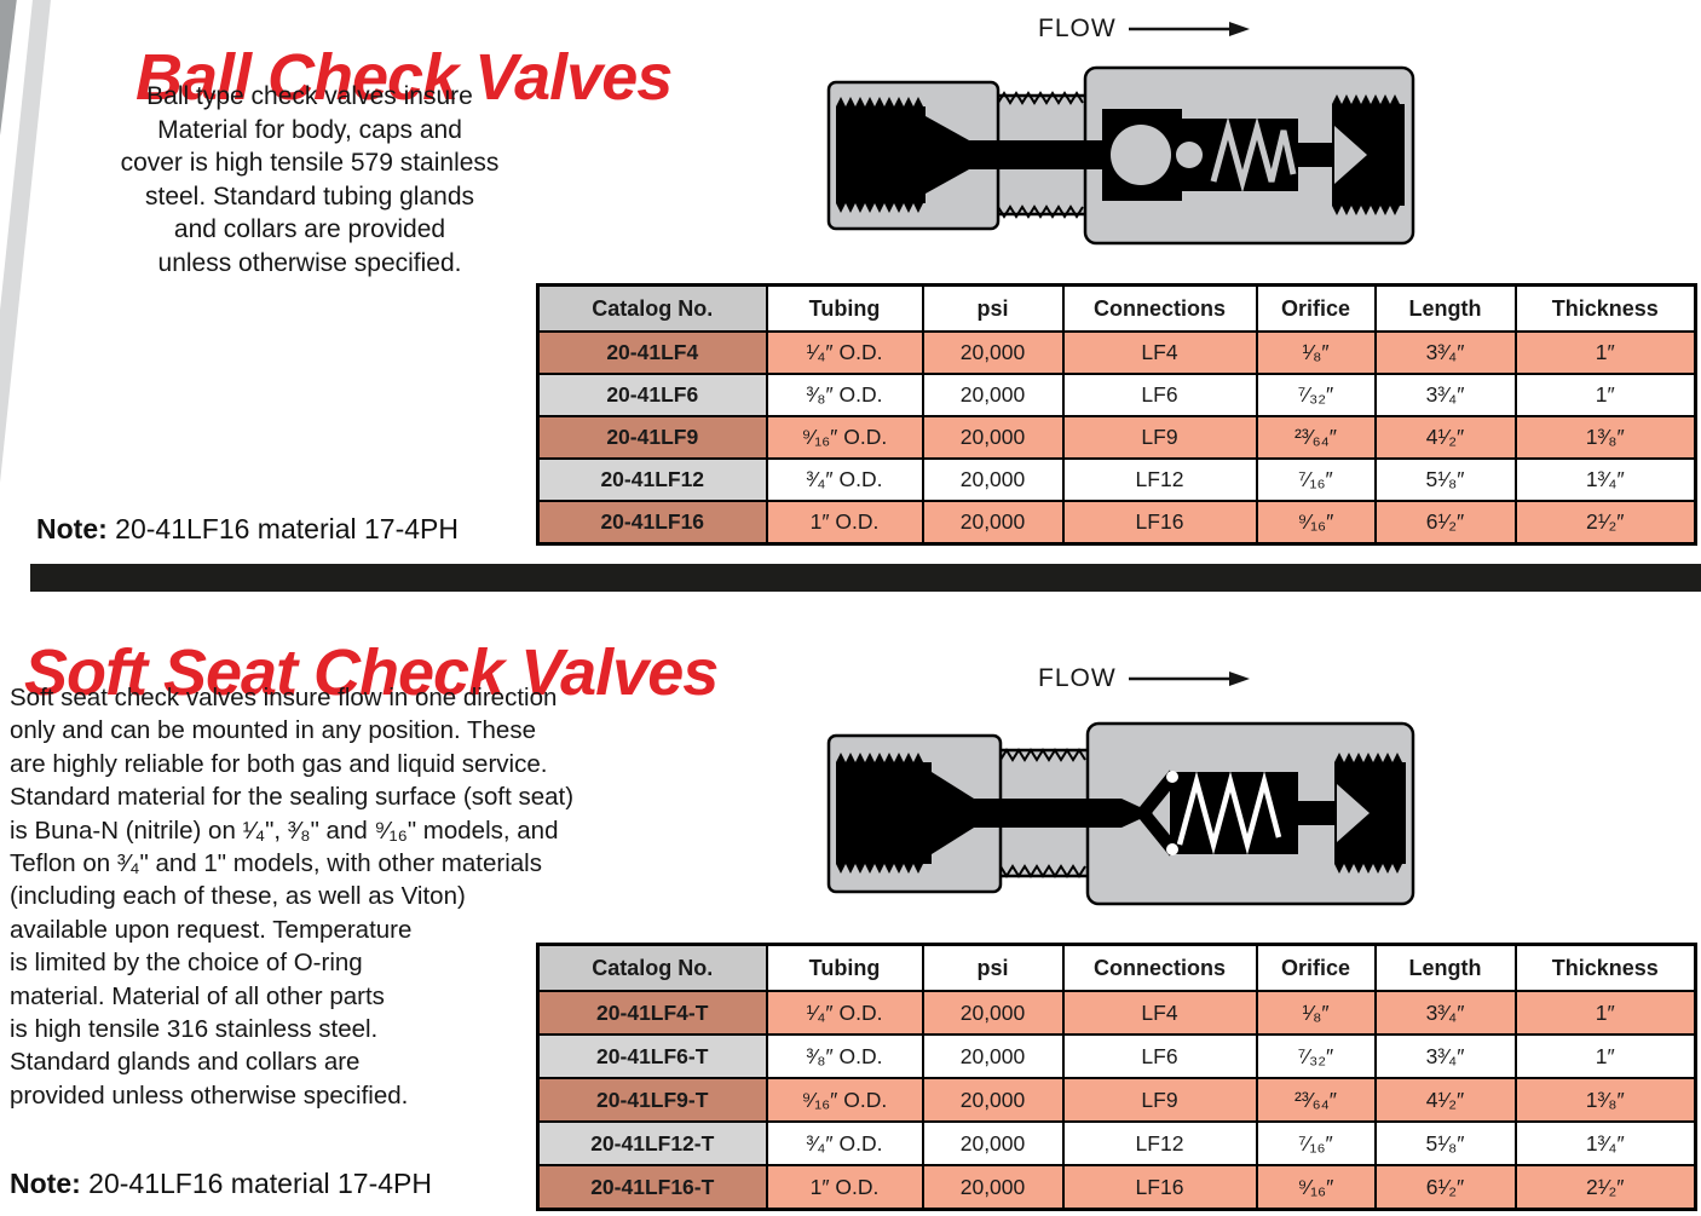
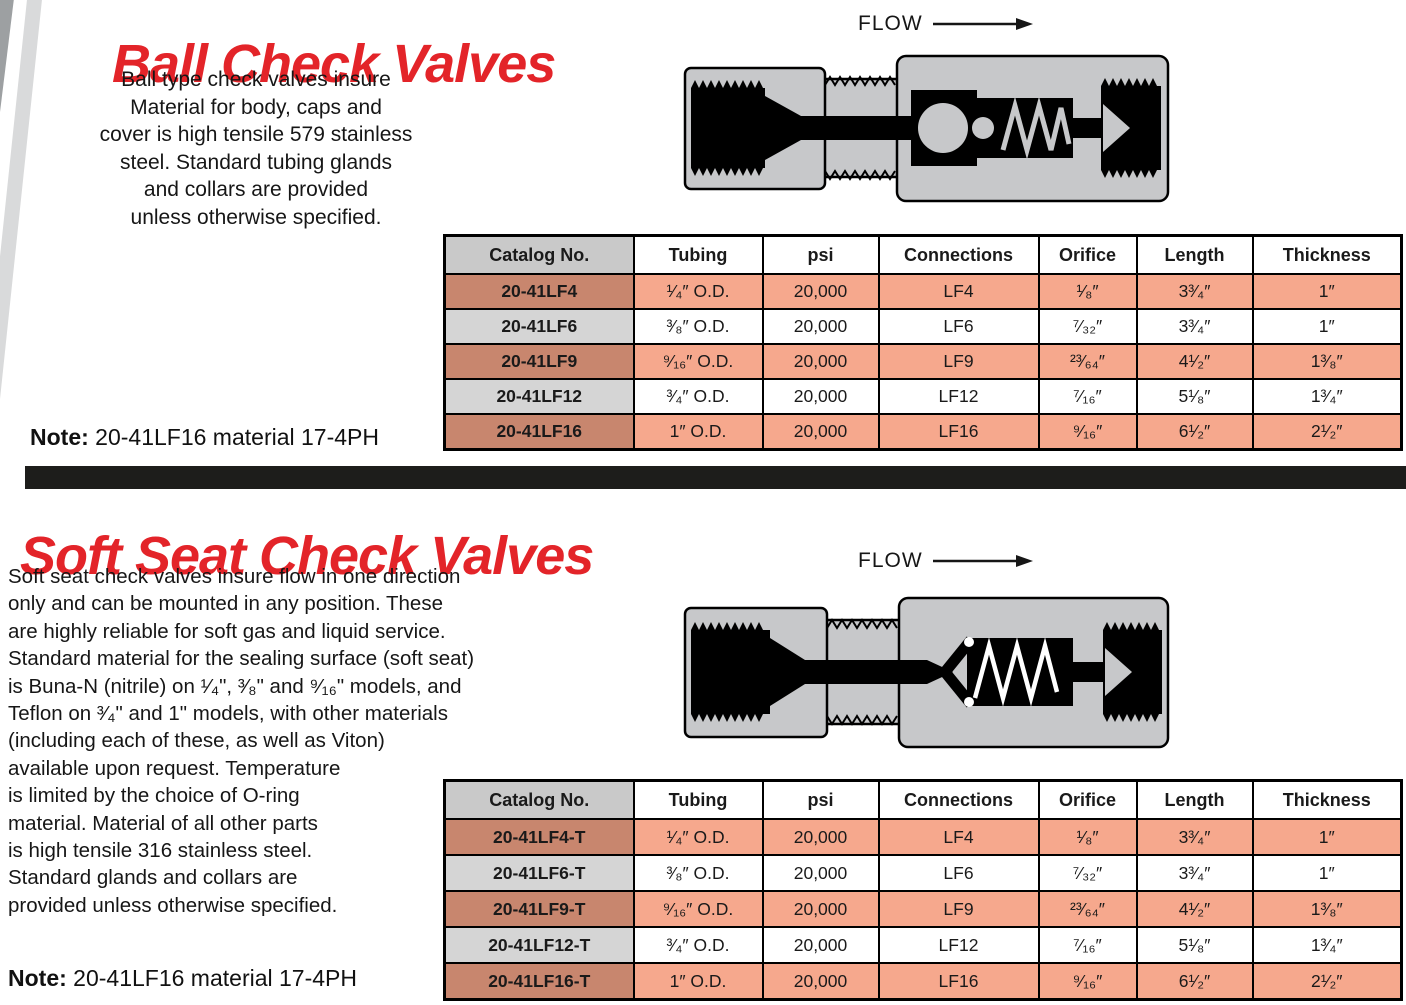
  Ball Check Valves
  Ball type check valves insure
  Material for body, caps and
  cover is high tensile 579 stainless
  steel. Standard tubing glands
  and collars are provided
  unless otherwise specified.
  FLOW
  Catalog No.	Tubing	psi	Connections	Orifice	Length	Thickness
  20-41LF4	¹⁄₄″ O.D.	20,000	LF4	¹⁄₈″	3³⁄₄″	1″
  20-41LF6	³⁄₈″ O.D.	20,000	LF6	⁷⁄₃₂″	3³⁄₄″	1″
  20-41LF9	⁹⁄₁₆″ O.D.	20,000	LF9	²³⁄₆₄″	4¹⁄₂″	1³⁄₈″
  20-41LF12	³⁄₄″ O.D.	20,000	LF12	⁷⁄₁₆″	5¹⁄₈″	1³⁄₄″
  20-41LF16	1″ O.D.	20,000	LF16	⁹⁄₁₆″	6¹⁄₂″	2¹⁄₂″
  Note: 20-41LF16 material 17-4PH
  Soft Seat Check Valves
  Soft seat check valves insure flow in one direction
  only and can be mounted in any position. These
- are highly reliable for both gas and liquid service.
+ are highly reliable for soft gas and liquid service.
  Standard material for the sealing surface (soft seat)
  is Buna-N (nitrile) on ¹⁄₄", ³⁄₈" and ⁹⁄₁₆" models, and
  Teflon on ³⁄₄" and 1" models, with other materials
  (including each of these, as well as Viton)
  available upon request. Temperature
  is limited by the choice of O-ring
  material. Material of all other parts
  is high tensile 316 stainless steel.
  Standard glands and collars are
  provided unless otherwise specified.
  FLOW
  Catalog No.	Tubing	psi	Connections	Orifice	Length	Thickness
  20-41LF4-T	¹⁄₄″ O.D.	20,000	LF4	¹⁄₈″	3³⁄₄″	1″
  20-41LF6-T	³⁄₈″ O.D.	20,000	LF6	⁷⁄₃₂″	3³⁄₄″	1″
  20-41LF9-T	⁹⁄₁₆″ O.D.	20,000	LF9	²³⁄₆₄″	4¹⁄₂″	1³⁄₈″
  20-41LF12-T	³⁄₄″ O.D.	20,000	LF12	⁷⁄₁₆″	5¹⁄₈″	1³⁄₄″
  20-41LF16-T	1″ O.D.	20,000	LF16	⁹⁄₁₆″	6¹⁄₂″	2¹⁄₂″
  Note: 20-41LF16 material 17-4PH
